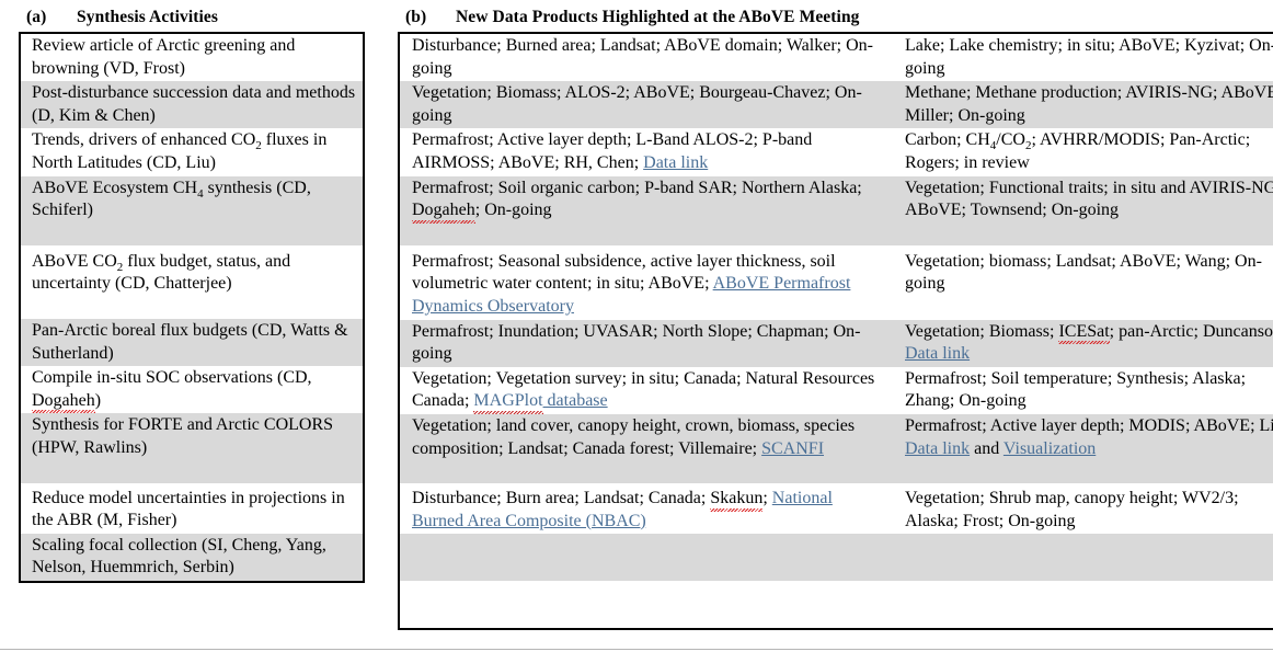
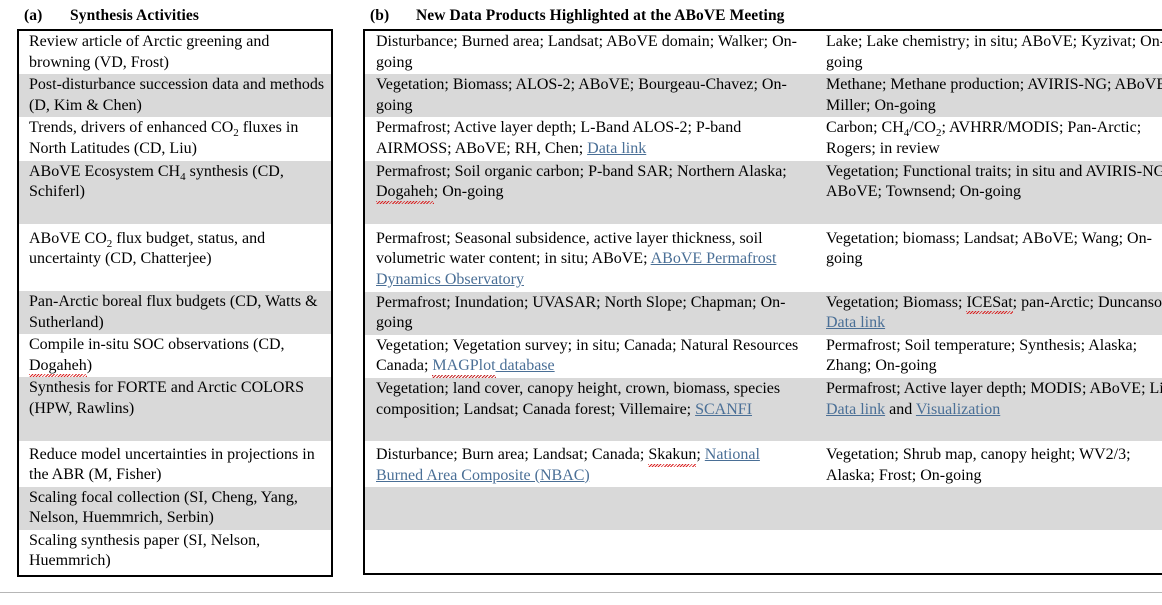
  (a) Synthesis Activities
  Review article of Arctic greening and browning (VD, Frost)
  Post-disturbance succession data and methods (D, Kim & Chen)
  Trends, drivers of enhanced CO2 fluxes in North Latitudes (CD, Liu)
  ABoVE Ecosystem CH4 synthesis (CD, Schiferl)
  ABoVE CO2 flux budget, status, and uncertainty (CD, Chatterjee)
  Pan-Arctic boreal flux budgets (CD, Watts & Sutherland)
  Compile in-situ SOC observations (CD, Dogaheh)
  Synthesis for FORTE and Arctic COLORS (HPW, Rawlins)
  Reduce model uncertainties in projections in the ABR (M, Fisher)
  Scaling focal collection (SI, Cheng, Yang, Nelson, Huemmrich, Serbin)
+ Scaling synthesis paper (SI, Nelson, Huemmrich)
  (b) New Data Products Highlighted at the ABoVE Meeting
  Disturbance; Burned area; Landsat; ABoVE domain; Walker; On-going	Lake; Lake chemistry; in situ; ABoVE; Kyzivat; Ongoing
  Vegetation; Biomass; ALOS-2; ABoVE; Bourgeau-Chavez; On-going	Methane; Methane production; AVIRIS-NG; ABoVE Miller; On-going
  Permafrost; Active layer depth; L-Band ALOS-2; P-band AIRMOSS; ABoVE; RH, Chen; Data link	Carbon; CH4/CO2; AVHRR/MODIS; Pan-Arctic; Rogers; in review
  Permafrost; Soil organic carbon; P-band SAR; Northern Alaska; Dogaheh; On-going	Vegetation; Functional traits; in situ and AVIRIS-NG ABoVE; Townsend; On-going
  Permafrost; Seasonal subsidence, active layer thickness, soil volumetric water content; in situ; ABoVE; ABoVE Permafrost Dynamics Observatory	Vegetation; biomass; Landsat; ABoVE; Wang; On-going
  Permafrost; Inundation; UVASAR; North Slope; Chapman; On-going	Vegetation; Biomass; ICESat; pan-Arctic; Duncanso Data link
  Vegetation; Vegetation survey; in situ; Canada; Natural Resources Canada; MAGPlot database	Permafrost; Soil temperature; Synthesis; Alaska; Zhang; On-going
  Vegetation; land cover, canopy height, crown, biomass, species composition; Landsat; Canada forest; Villemaire; SCANFI	Permafrost; Active layer depth; MODIS; ABoVE; L Data link and Visualization
  Disturbance; Burn area; Landsat; Canada; Skakun; National Burned Area Composite (NBAC)	Vegetation; Shrub map, canopy height; WV2/3; Alaska; Frost; On-going
